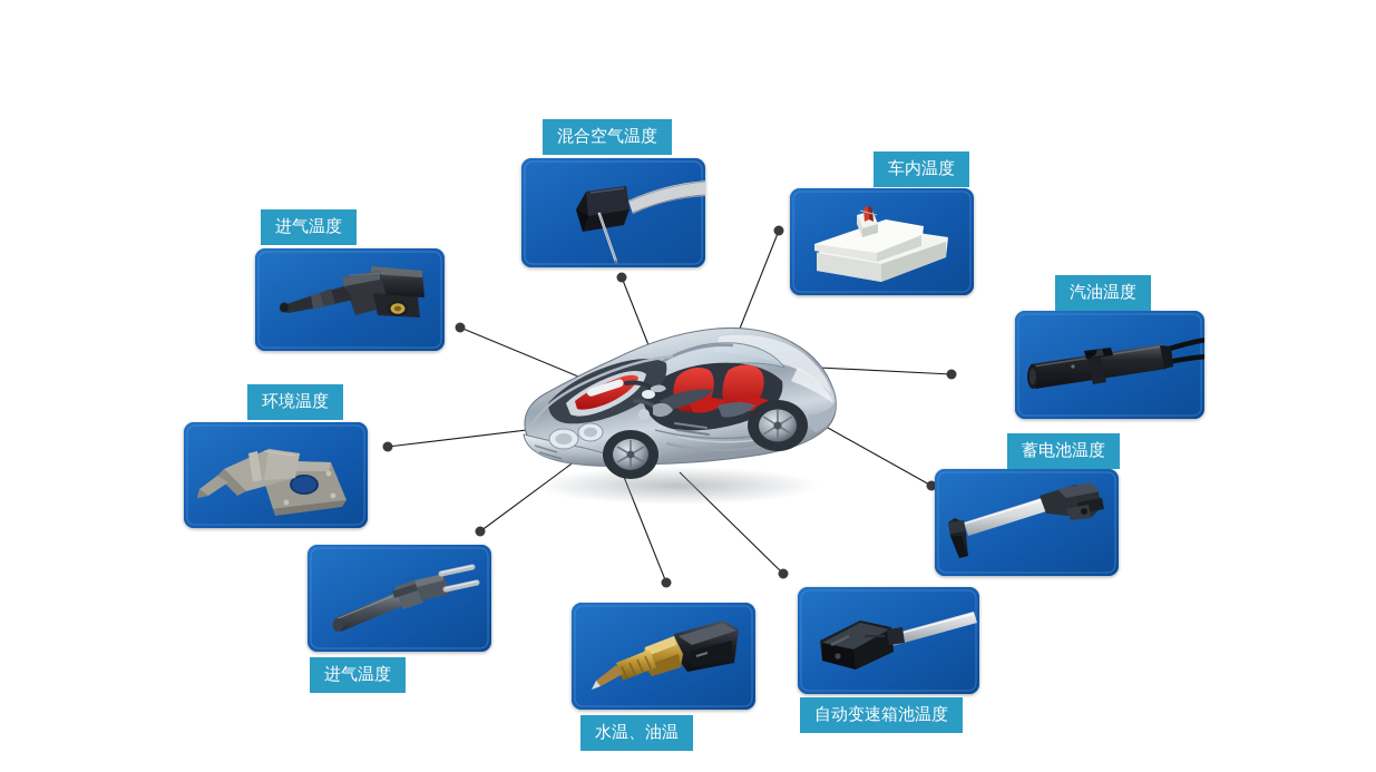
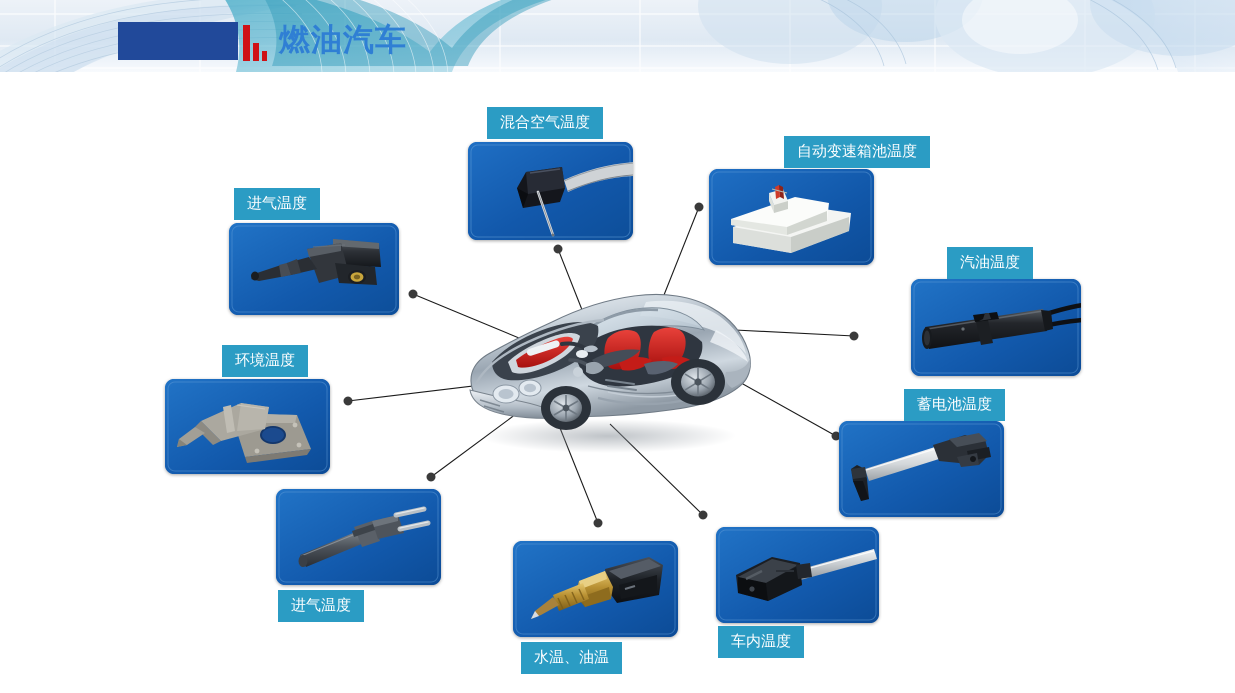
+ 燃油汽车
  混合空气温度
- 车内温度
+ 自动变速箱池温度
  进气温度
  汽油温度
  环境温度
  蓄电池温度
  进气温度
  水温、油温
- 自动变速箱池温度
+ 车内温度
